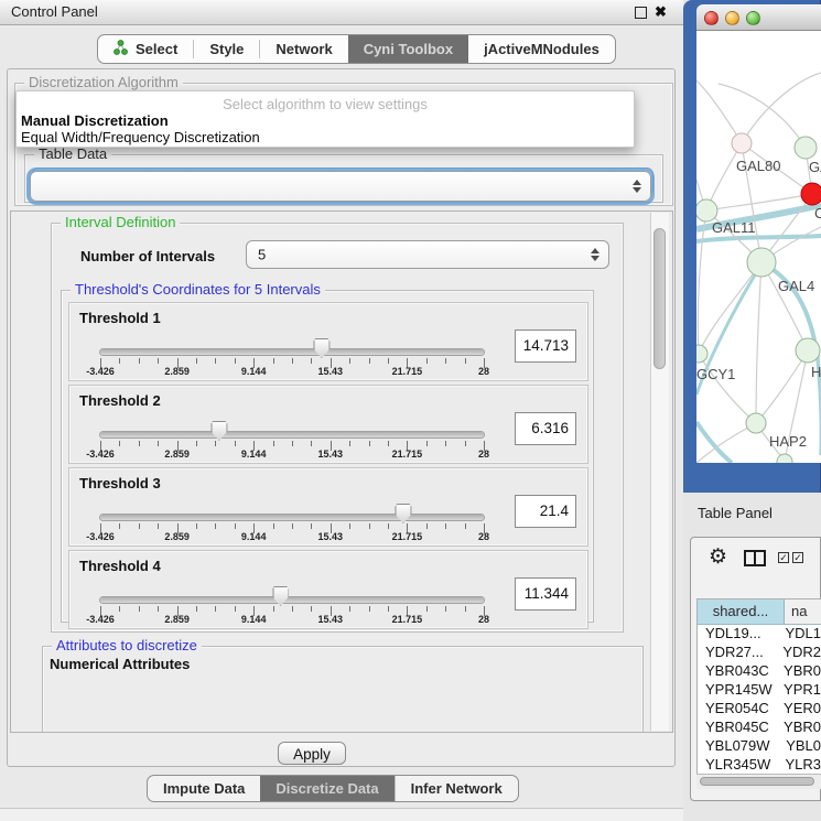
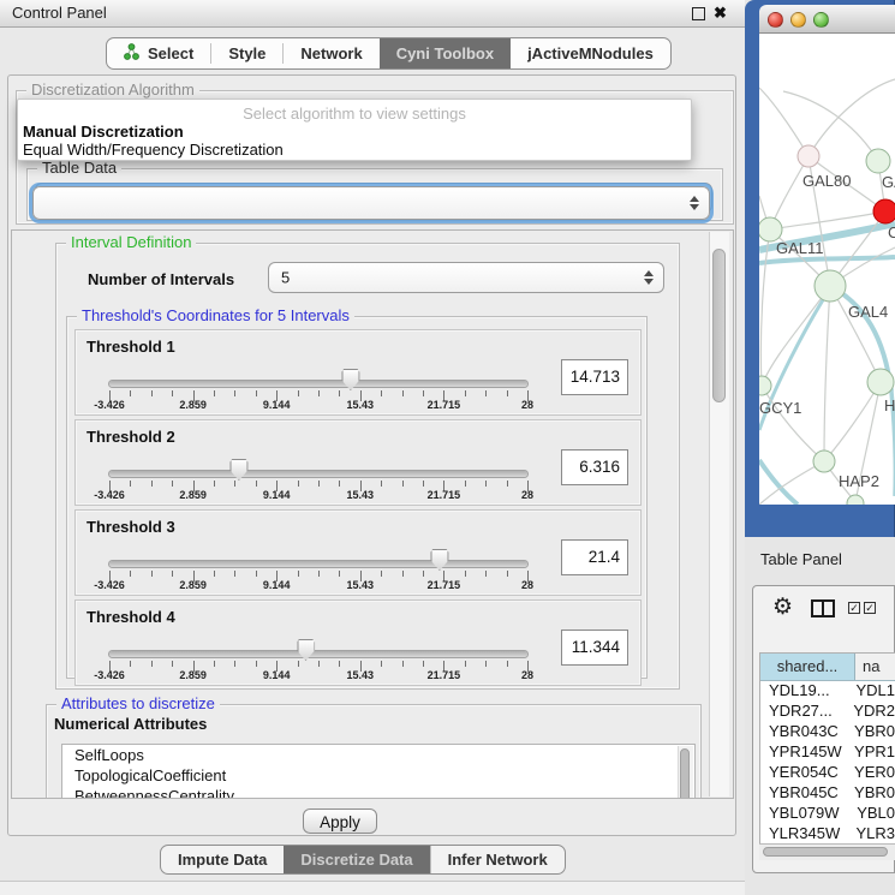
  Control Panel
  ✖
  Select
  Style
  Network
  Cyni Toolbox
  jActiveMNodules
  Discretization Algorithm
  Table Data
  Interval Definition
  Number of Intervals
  5
  Threshold's Coordinates for 5 Intervals
  Threshold 1
  -3.426
  2.859
  9.144
  15.43
  21.715
  28
  14.713
  Threshold 2
  -3.426
  2.859
  9.144
  15.43
  21.715
  28
  6.316
  Threshold 3
  -3.426
  2.859
  9.144
  15.43
  21.715
  28
  21.4
  Threshold 4
  -3.426
  2.859
  9.144
  15.43
  21.715
  28
  11.344
  Attributes to discretize
  Numerical Attributes
+ SelfLoops
+ TopologicalCoefficient
+ BetweennessCentrality
  Apply
  Select algorithm to view settings
  Manual Discretization
  Equal Width/Frequency Discretization
  Impute Data
  Discretize Data
  Infer Network
  GAL80
  C
  GAL11
  GAL4
  GCY1
  H
  HAP2
  Table Panel
  ⚙
  ✓
  ✓
  shared...
  na
  YDL19...
  YDL1
  YDR27...
  YDR2
  YBR043C
  YBR0
  YPR145W
  YPR1
  YER054C
  YER0
  YBR045C
  YBR0
  YBL079W
  YBL0
  YLR345W
  YLR3
